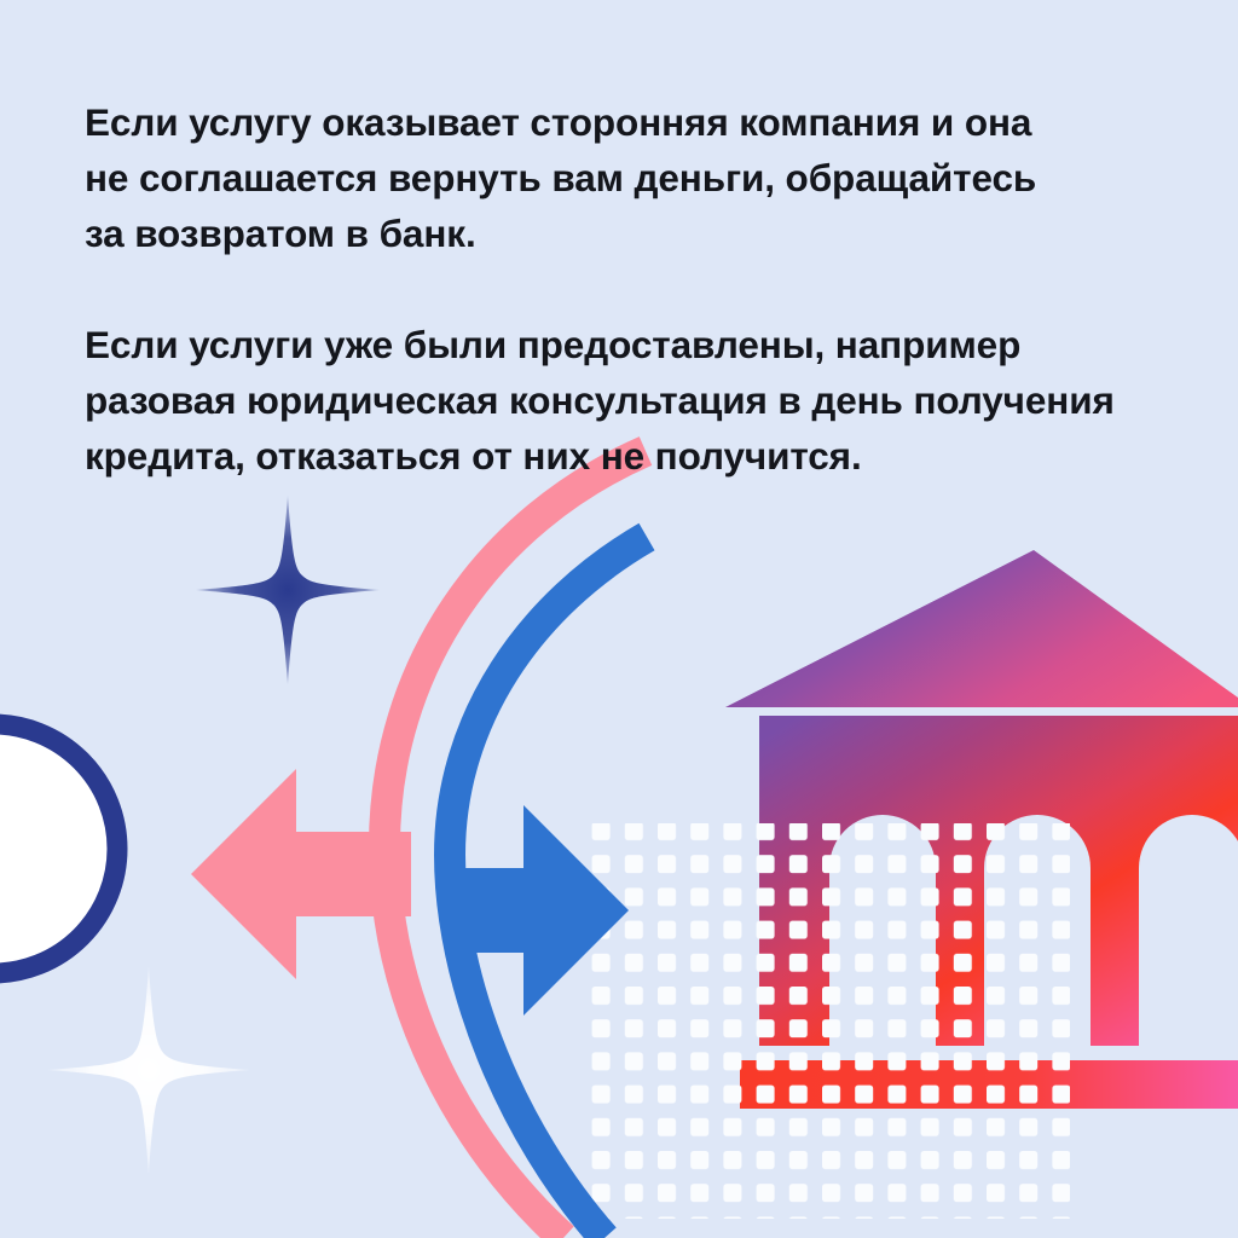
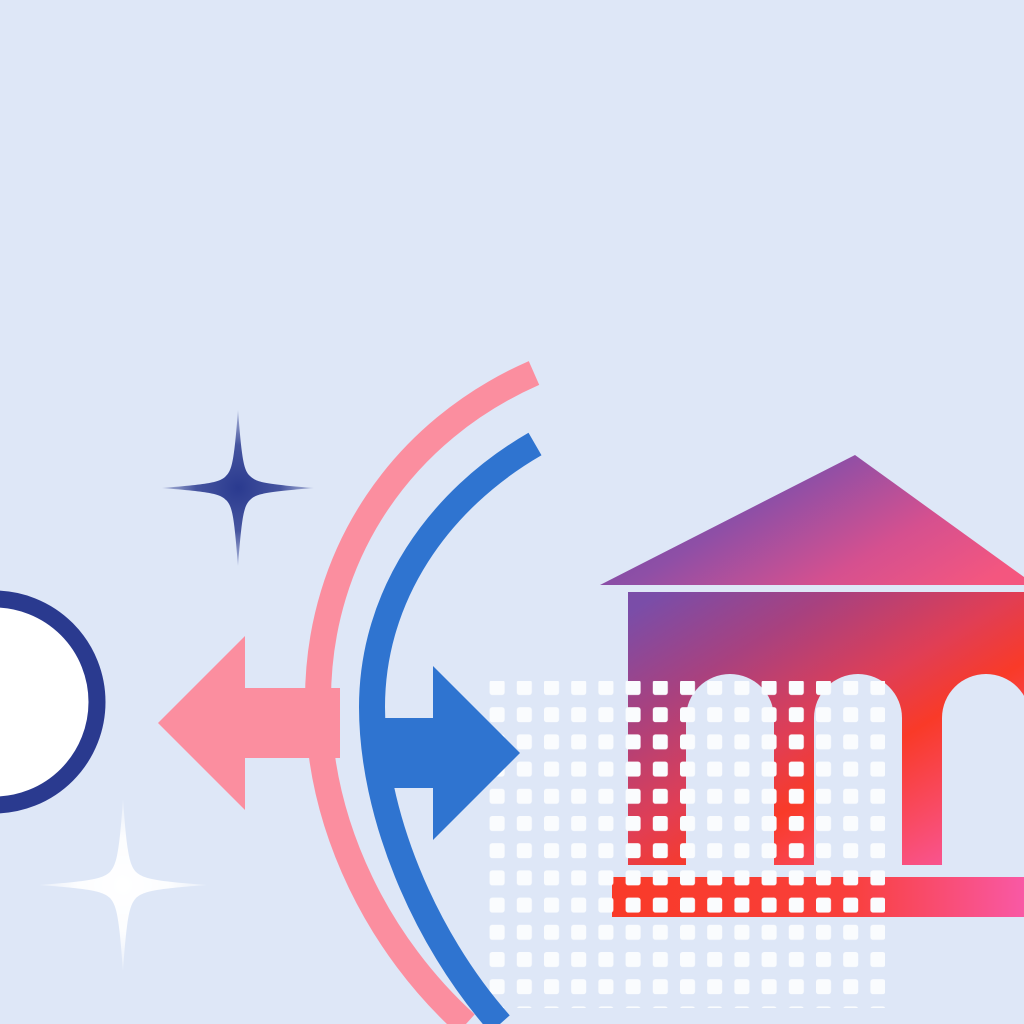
- Если услугу оказывает сторонняя компания и она
- не соглашается вернуть вам деньги, обращайтесь
- за возвратом в банк.
- Если услуги уже были предоставлены, например
- разовая юридическая консультация в день получения
- кредита, отказаться от них не получится.
